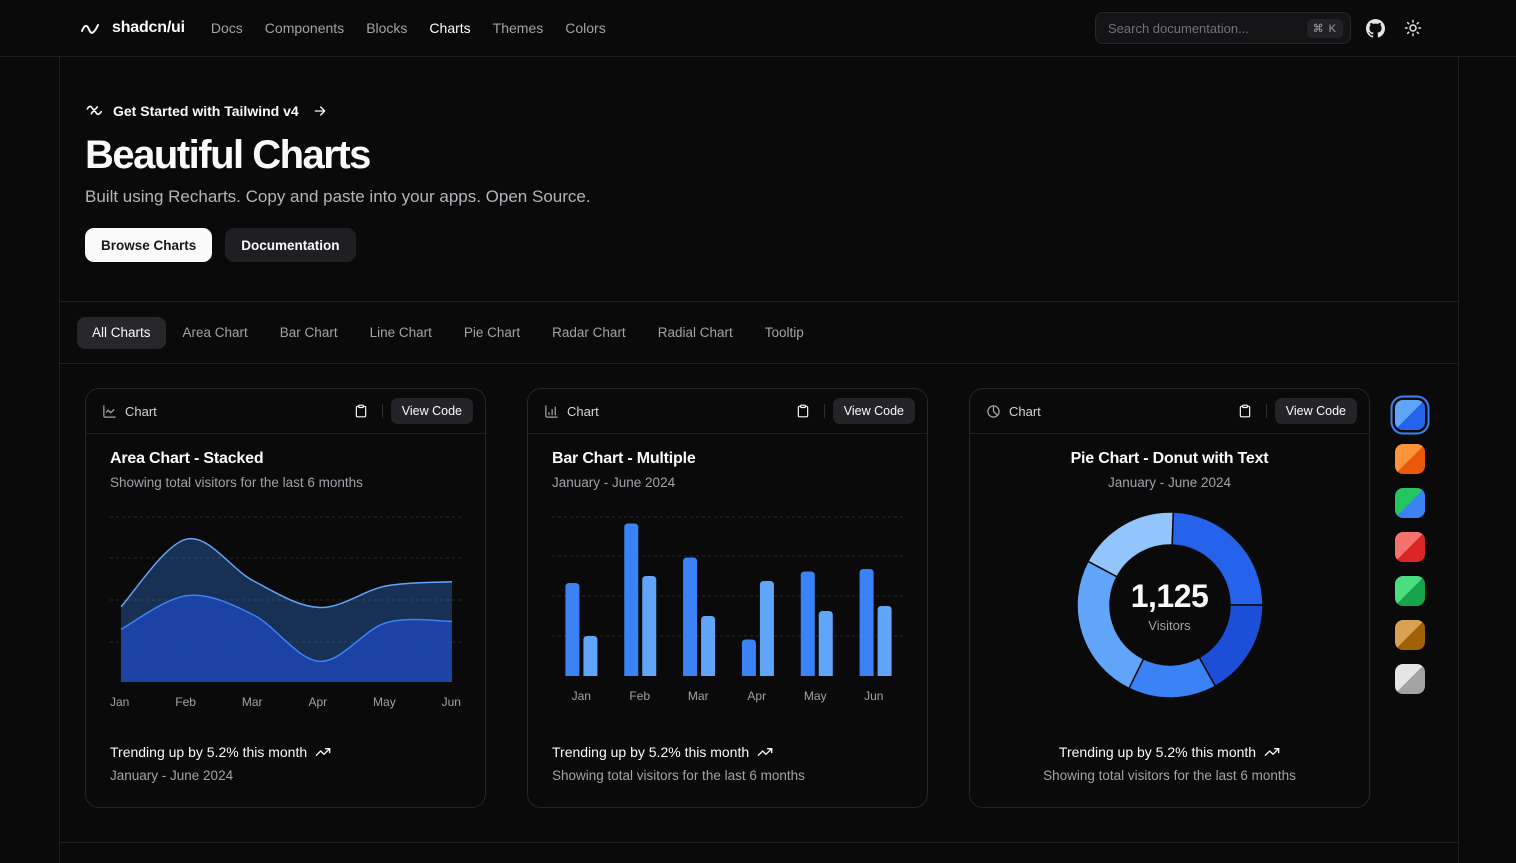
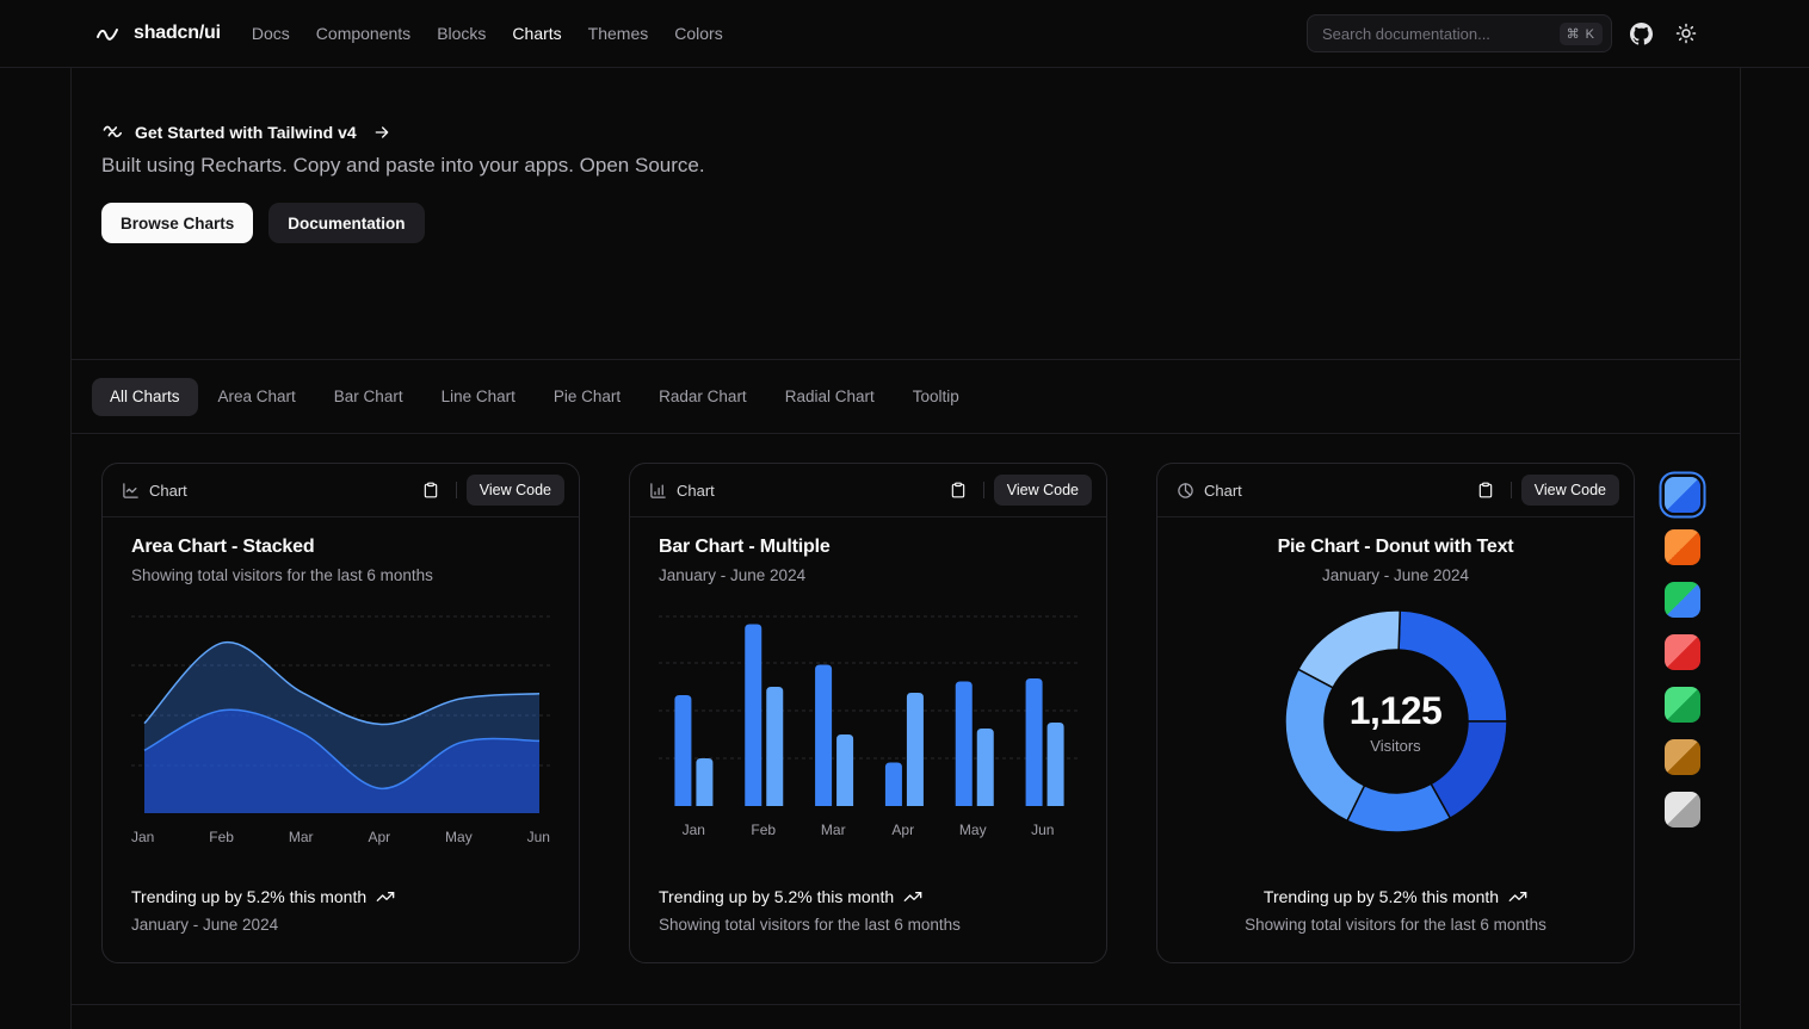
  shadcn/ui
  Docs
  Components
  Blocks
  Charts
  Themes
  Colors
  Search documentation...
  ⌘ K
  Get Started with Tailwind v4
- Beautiful Charts
  Built using Recharts. Copy and paste into your apps. Open Source.
  Browse Charts
  Documentation
  All Charts
  Area Chart
  Bar Chart
  Line Chart
  Pie Chart
  Radar Chart
  Radial Chart
  Tooltip
  Chart
  View Code
  Area Chart - Stacked
  Showing total visitors for the last 6 months
  Jan
  Feb
  Mar
  Apr
  May
  Jun
  Trending up by 5.2% this month
  January - June 2024
  Chart
  View Code
  Bar Chart - Multiple
  January - June 2024
  Jan
  Feb
  Mar
  Apr
  May
  Jun
  Trending up by 5.2% this month
  Showing total visitors for the last 6 months
  Chart
  View Code
  Pie Chart - Donut with Text
  January - June 2024
  1,125
  Visitors
  Trending up by 5.2% this month
  Showing total visitors for the last 6 months
